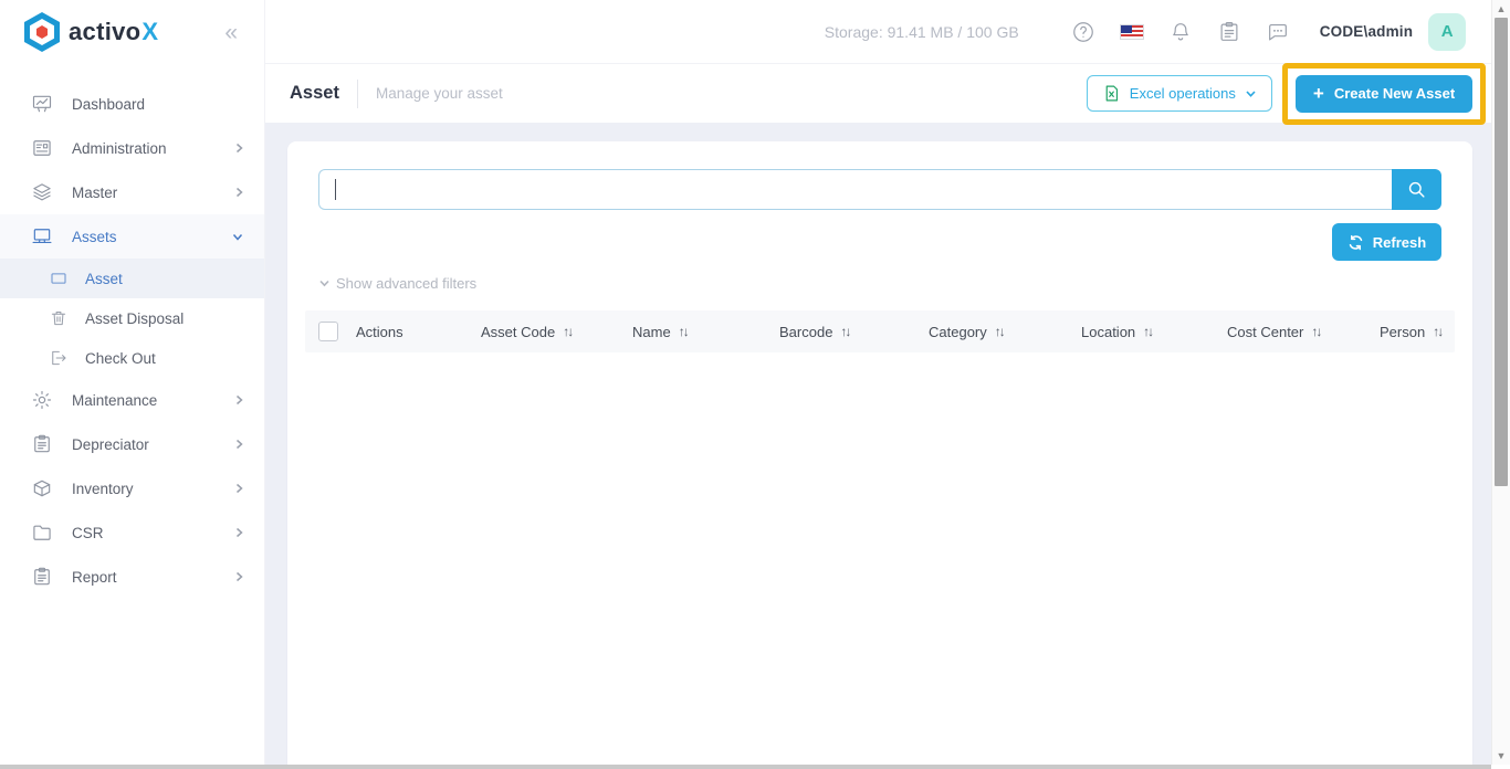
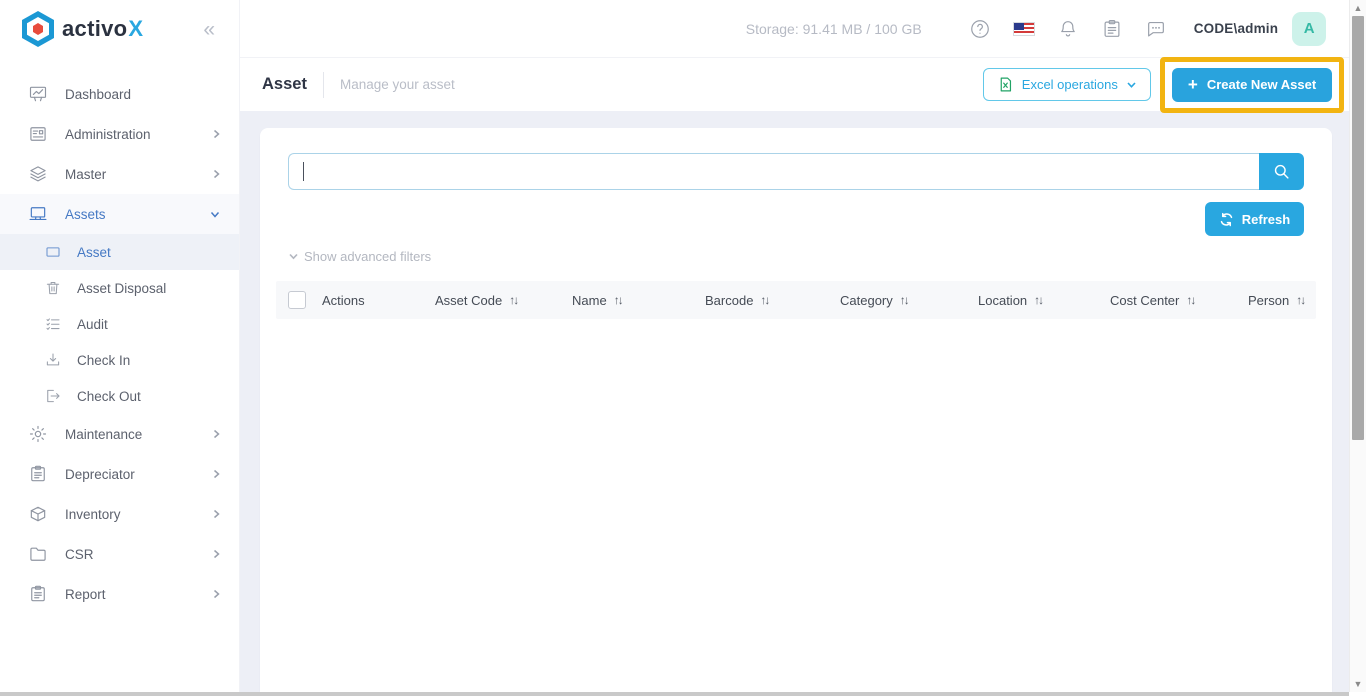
  activo
  X
  «
  Dashboard
  Administration
  Master
  Assets
  Asset
  Asset Disposal
+ Audit
+ Check In
  Check Out
  Maintenance
  Depreciator
  Inventory
  CSR
  Report
  Storage: 91.41 MB / 100 GB
  CODE\admin
  A
  Asset
  Manage your asset
  Excel operations
  +
  Create New Asset
  Refresh
  Show advanced filters
  Actions
  Asset Code
  ↑↓
  Name
  ↑↓
  Barcode
  ↑↓
  Category
  ↑↓
  Location
  ↑↓
  Cost Center
  ↑↓
  Person
  ↑↓
  ▲
  ▼
